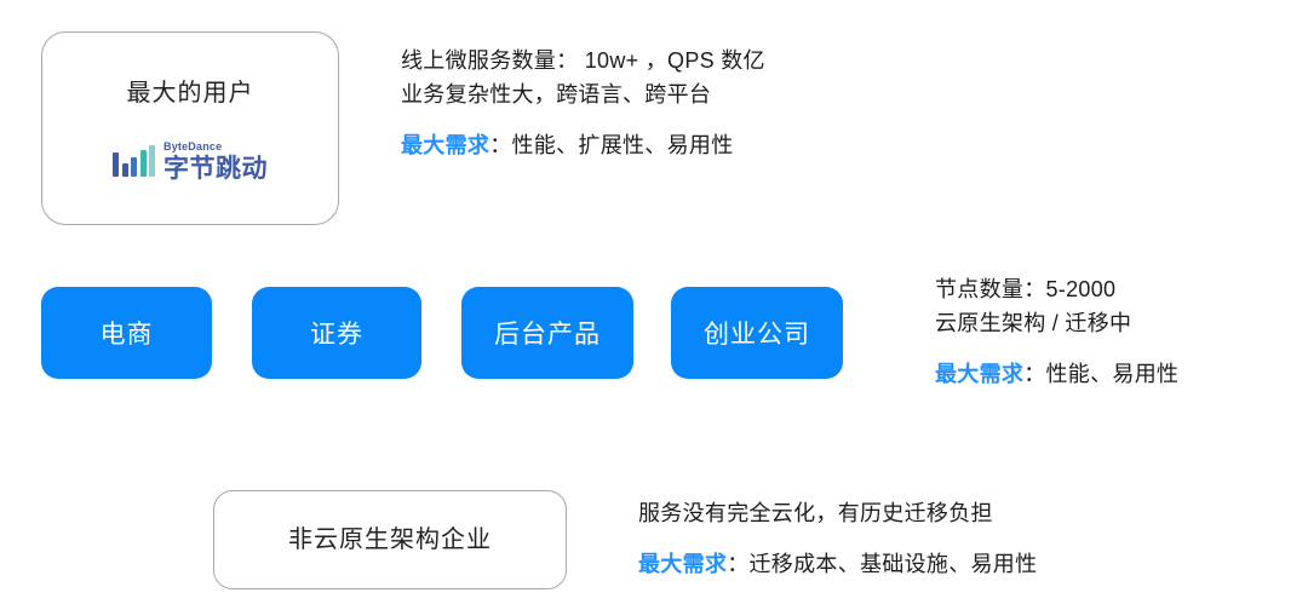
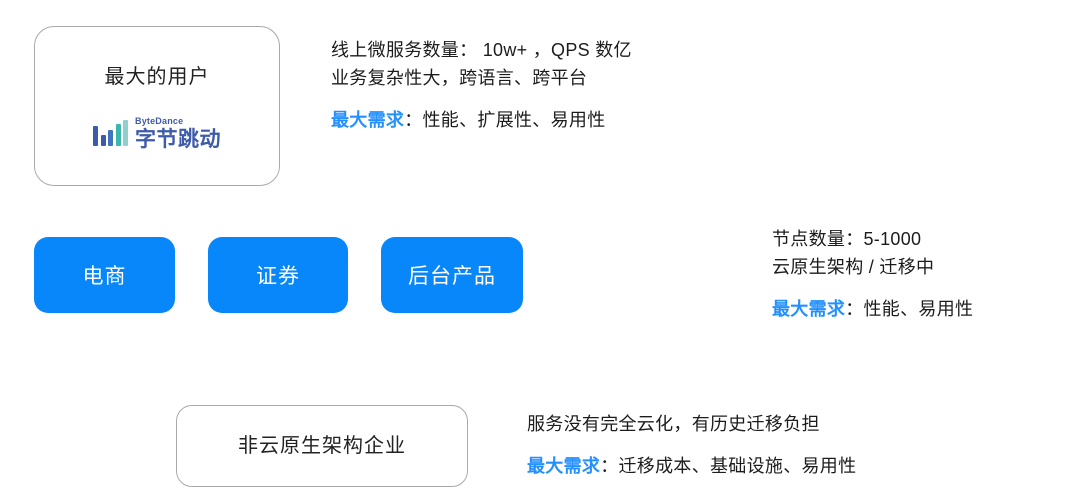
  最大的用户
  ByteDance
  字节跳动
  线上微服务数量： 10w+ ，QPS 数亿
  业务复杂性大，跨语言、跨平台
  最大需求：性能、扩展性、易用性
  电商
  证券
  后台产品
- 创业公司
- 节点数量：5-2000
+ 节点数量：5-1000
  云原生架构 / 迁移中
  最大需求：性能、易用性
  非云原生架构企业
  服务没有完全云化，有历史迁移负担
  最大需求：迁移成本、基础设施、易用性
